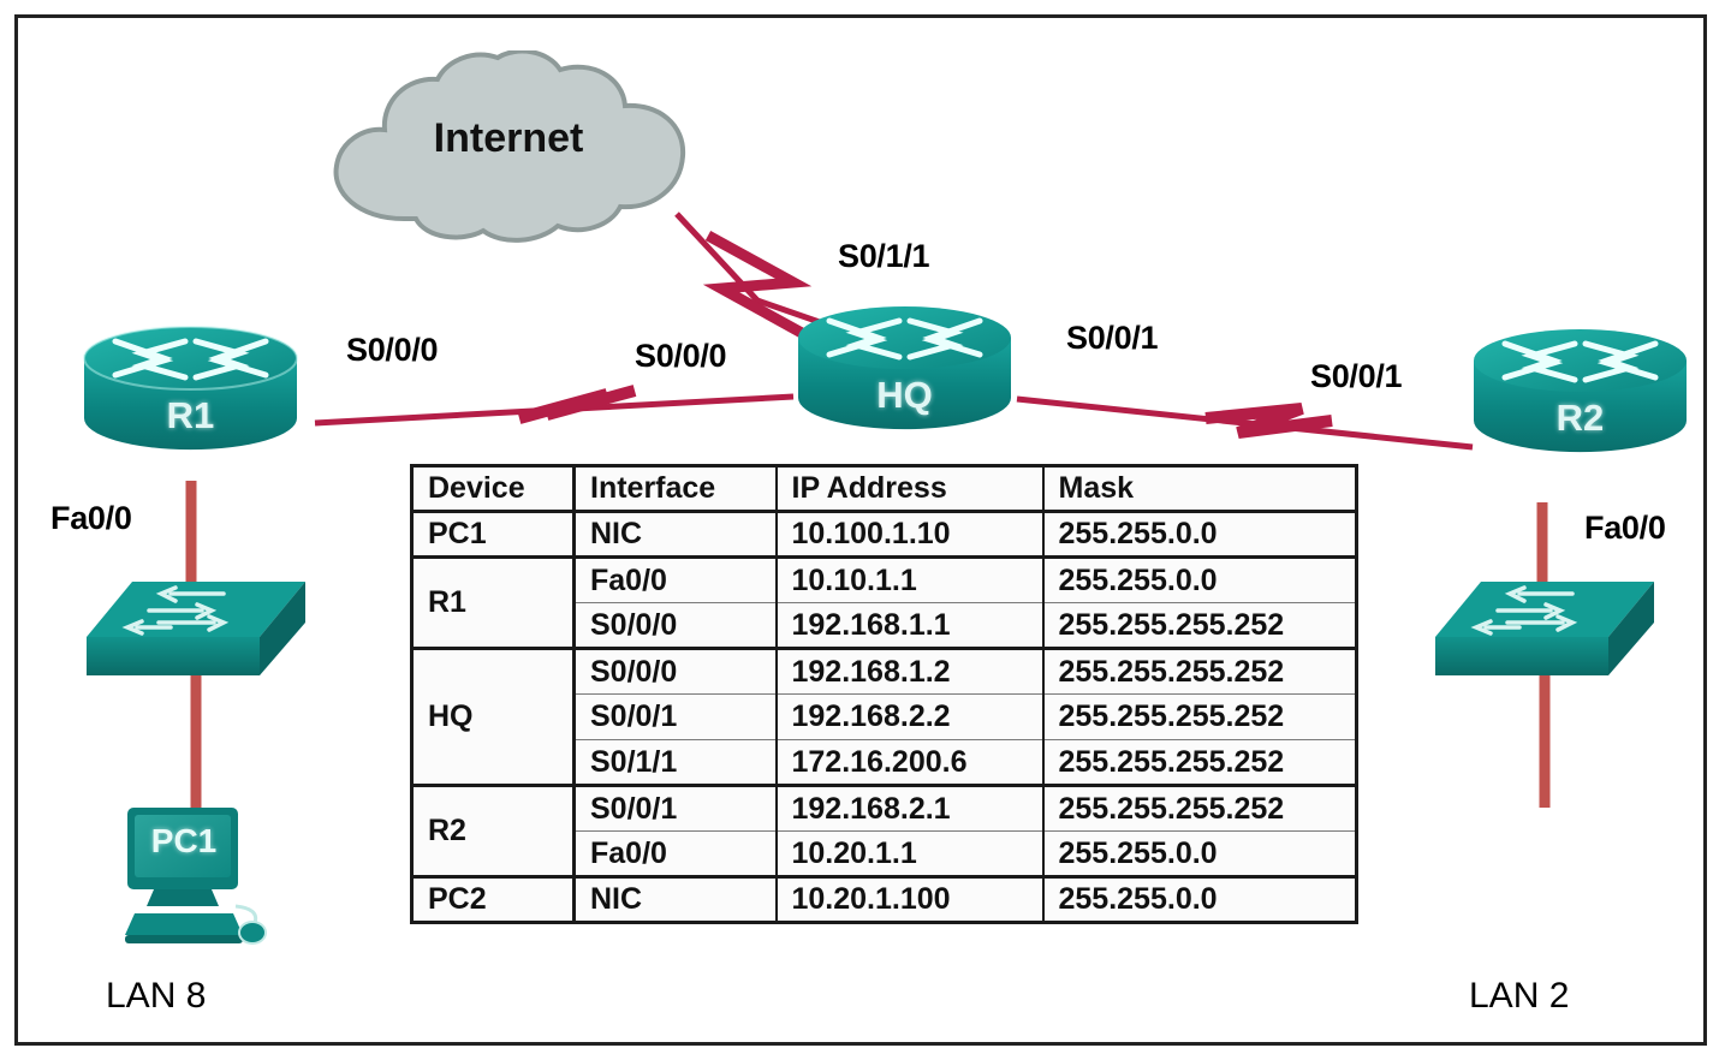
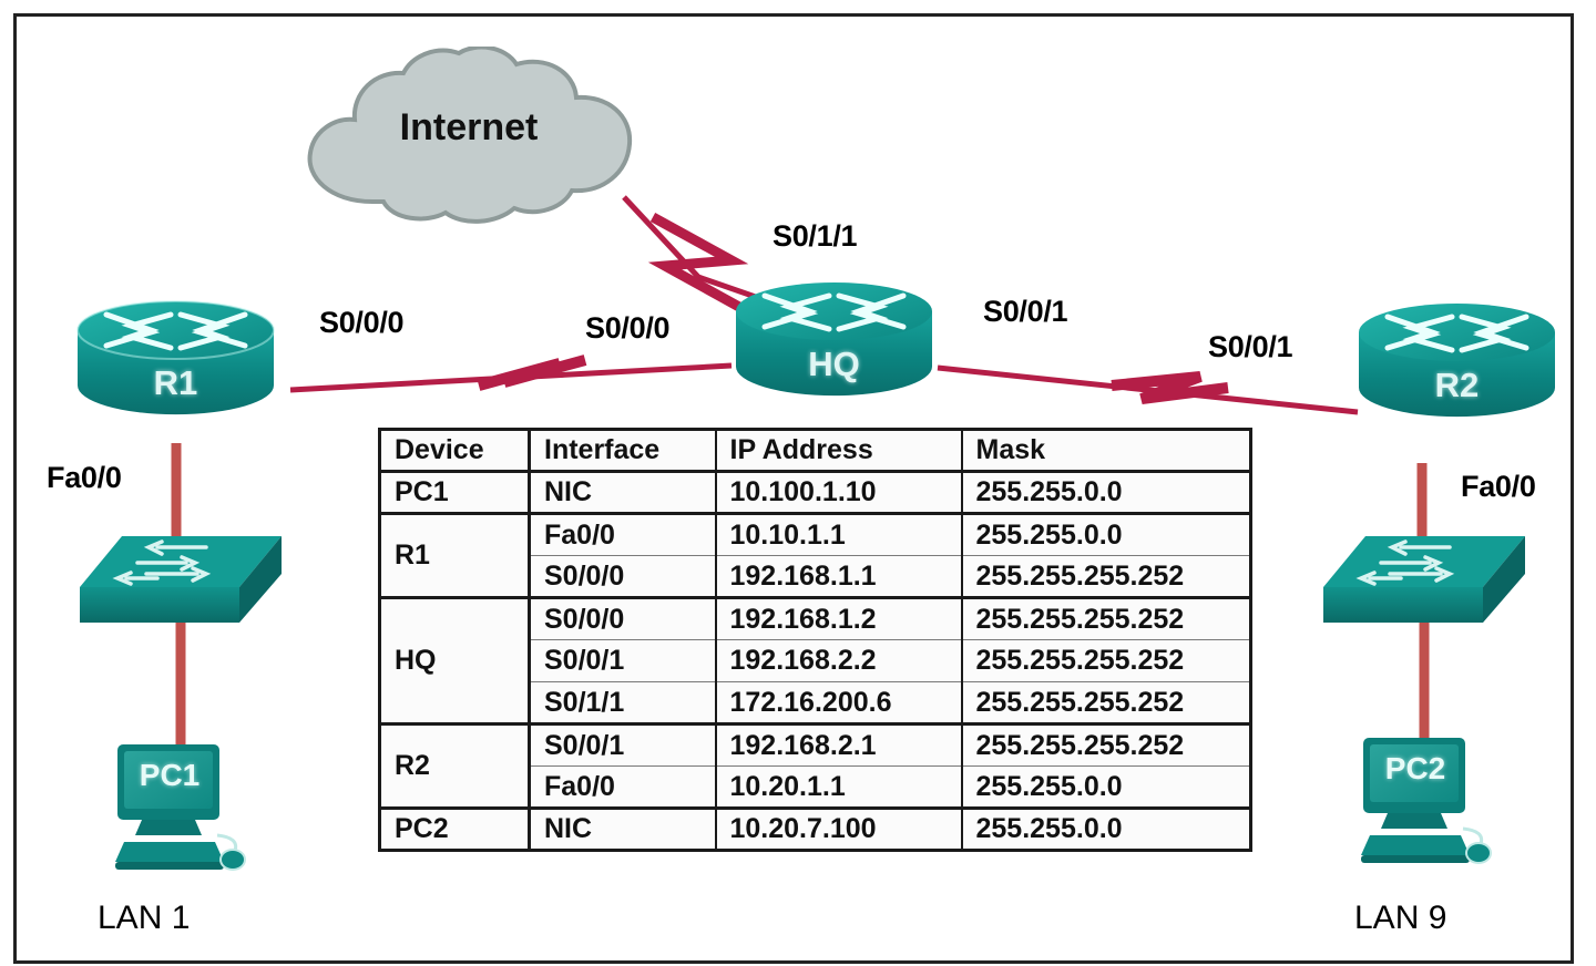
  Internet
  R1
  HQ
  R2
  PC1
+ PC2
  S0/0/0
  S0/0/0
  S0/1/1
  S0/0/1
  S0/0/1
  Fa0/0
  Fa0/0
- LAN 8
+ LAN 1
- LAN 2
+ LAN 9
  Device	Interface	IP Address	Mask
  PC1	NIC	10.100.1.10	255.255.0.0
  R1	Fa0/0	10.10.1.1	255.255.0.0
  S0/0/0	192.168.1.1	255.255.255.252
  HQ	S0/0/0	192.168.1.2	255.255.255.252
  S0/0/1	192.168.2.2	255.255.255.252
  S0/1/1	172.16.200.6	255.255.255.252
  R2	S0/0/1	192.168.2.1	255.255.255.252
  Fa0/0	10.20.1.1	255.255.0.0
- PC2	NIC	10.20.1.100	255.255.0.0
+ PC2	NIC	10.20.7.100	255.255.0.0
